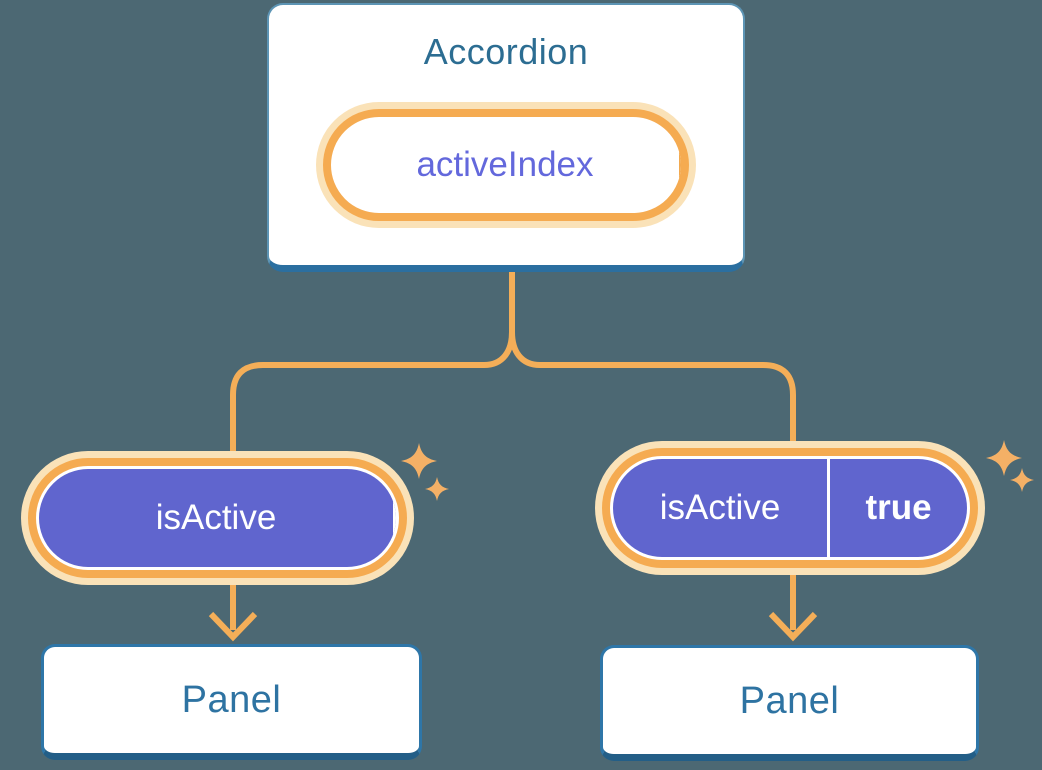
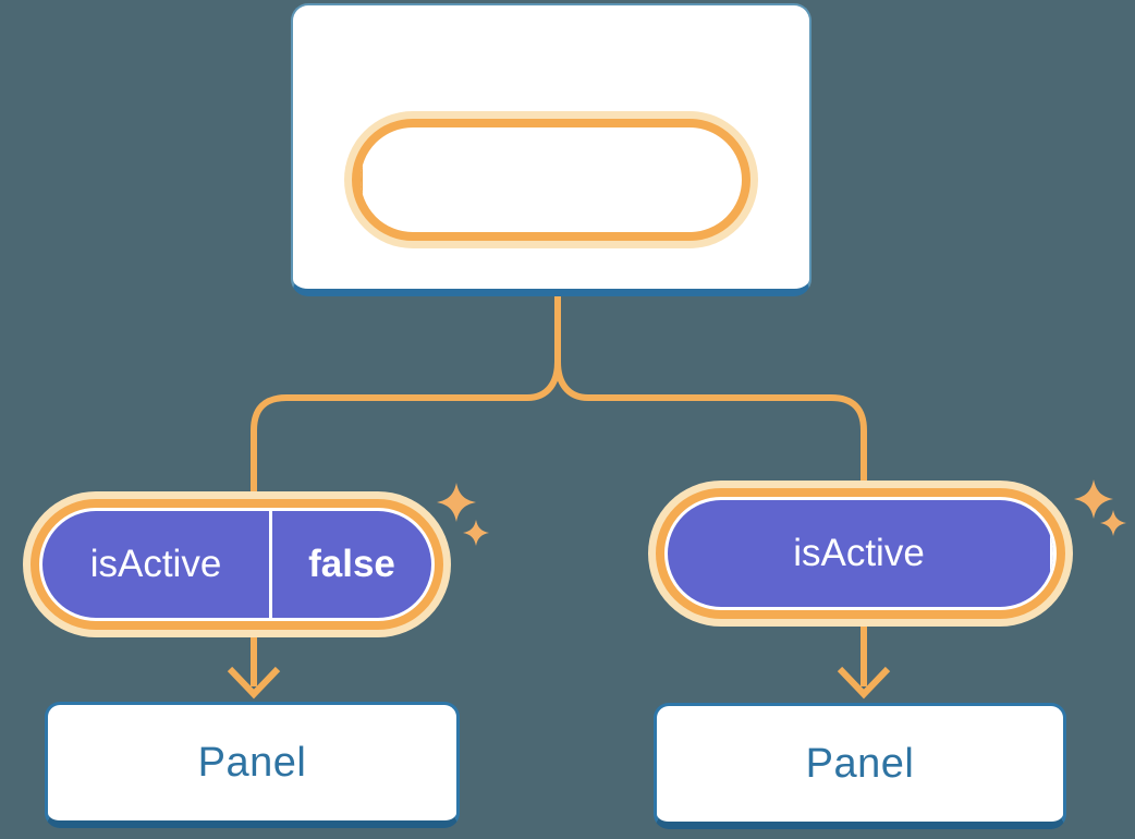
- Accordion
- activeIndex
  isActive
+ false
  isActive
- true
  Panel
  Panel
